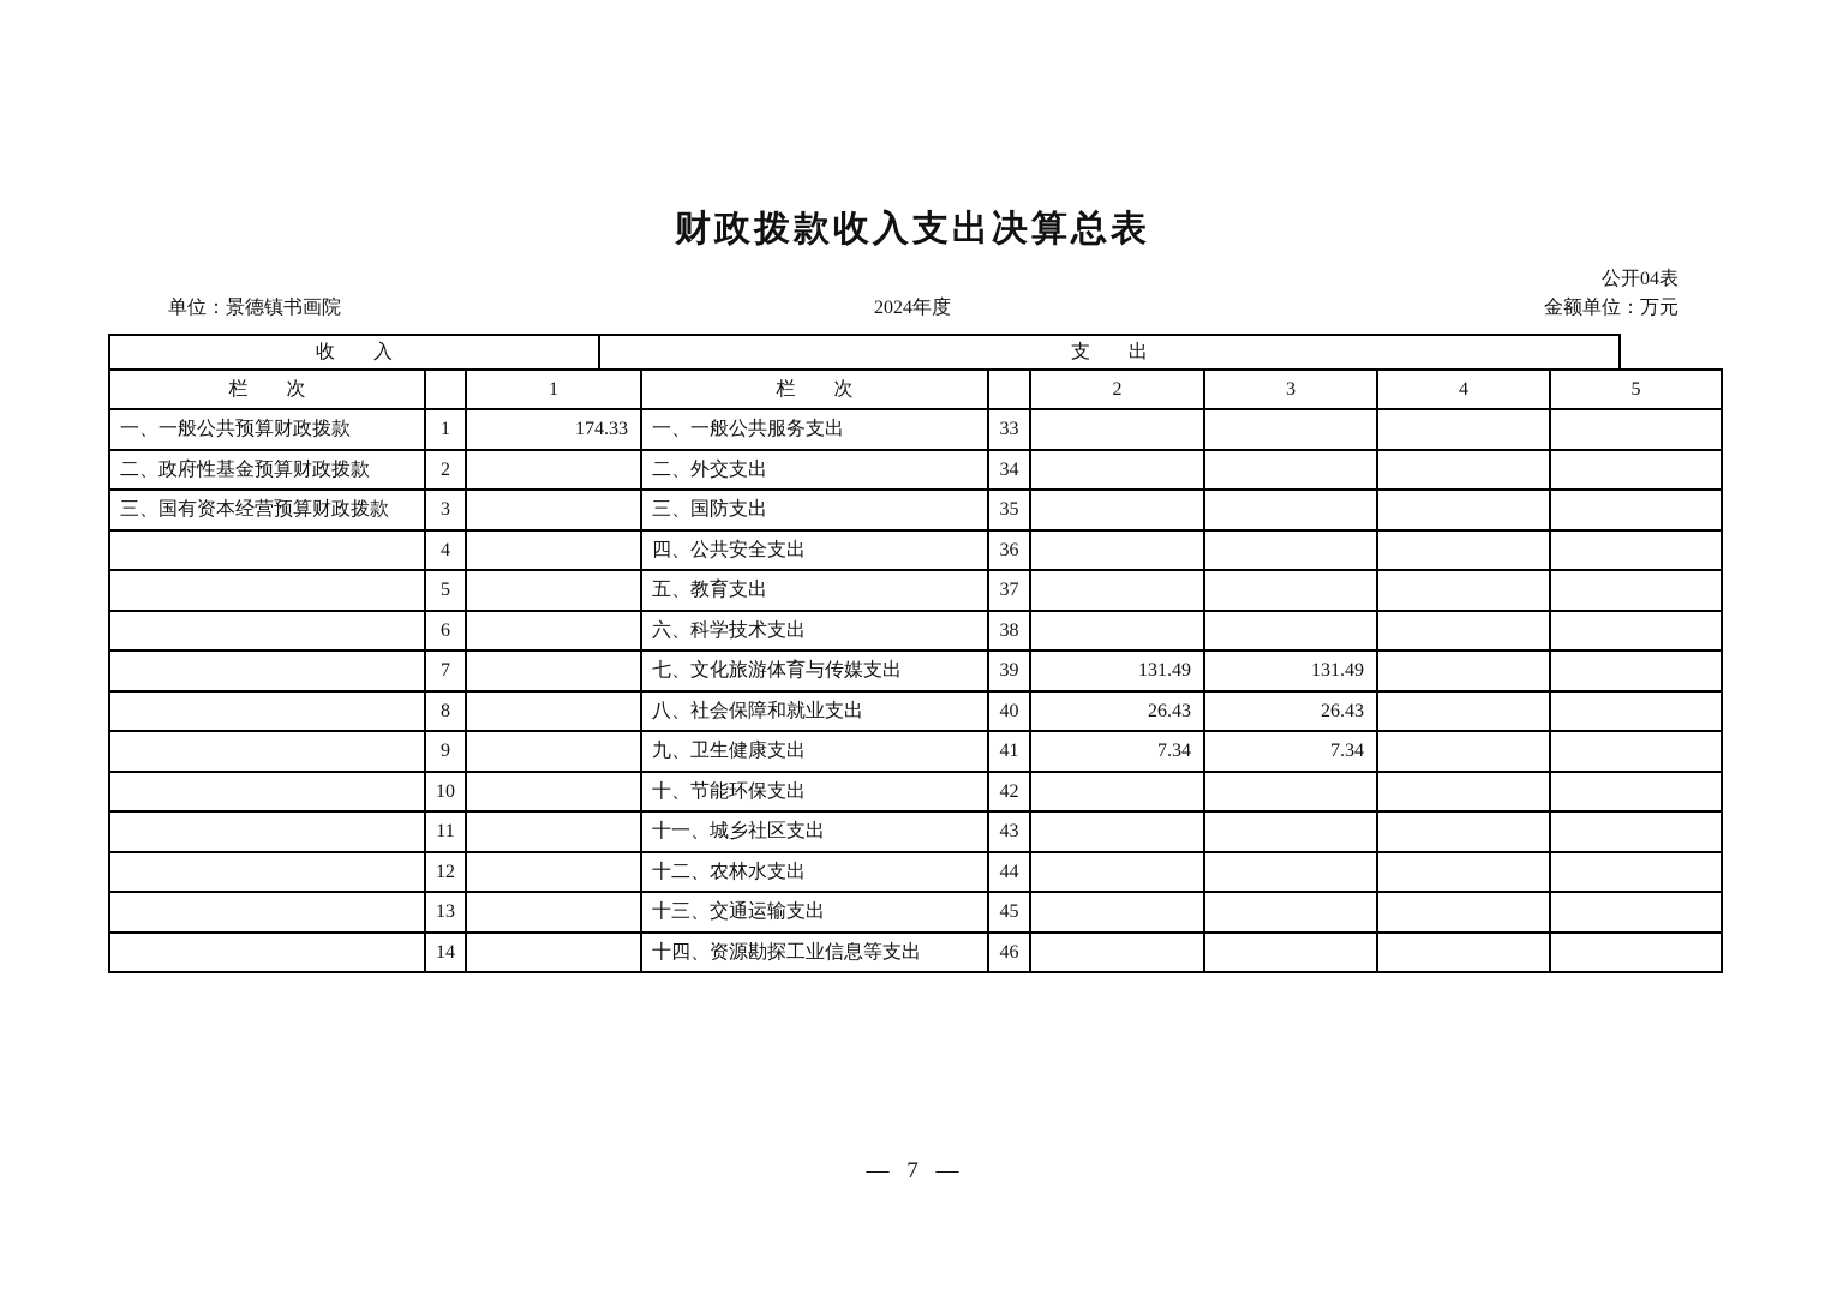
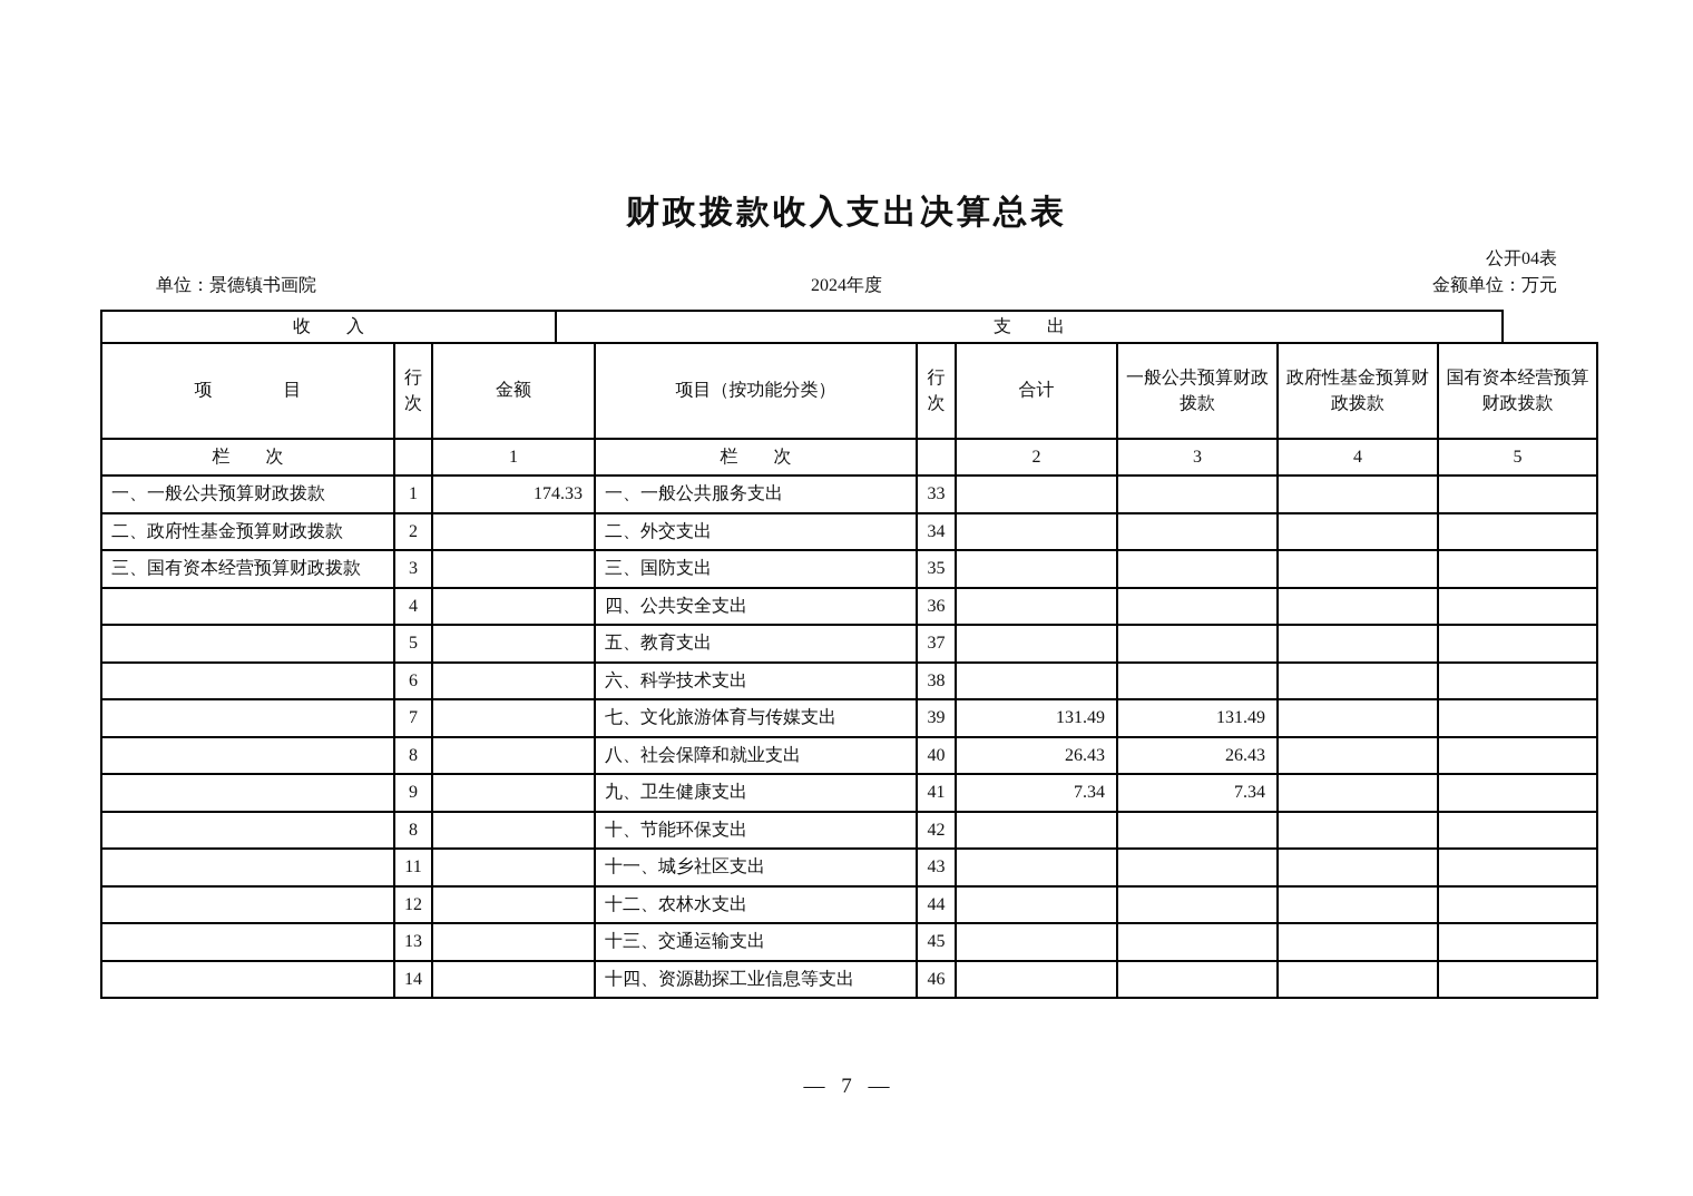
  财政拨款收入支出决算总表
  公开04表
  单位：景德镇书画院
  2024年度
  金额单位：万元
  收 入
  支 出
+ 项 目	行次	金额	项目（按功能分类）	行次	合计	一般公共预算财政拨款	政府性基金预算财政拨款	国有资本经营预算财政拨款
  栏 次		1	栏 次		2	3	4	5
  一、一般公共预算财政拨款	1	174.33	一、一般公共服务支出	33
  二、政府性基金预算财政拨款	2		二、外交支出	34
  三、国有资本经营预算财政拨款	3		三、国防支出	35
  	4		四、公共安全支出	36
  	5		五、教育支出	37
  	6		六、科学技术支出	38
  	7		七、文化旅游体育与传媒支出	39	131.49	131.49
  	8		八、社会保障和就业支出	40	26.43	26.43
  	9		九、卫生健康支出	41	7.34	7.34
- 	10		十、节能环保支出	42
+ 	8		十、节能环保支出	42
  	11		十一、城乡社区支出	43
  	12		十二、农林水支出	44
  	13		十三、交通运输支出	45
  	14		十四、资源勘探工业信息等支出	46
  — 7 —
